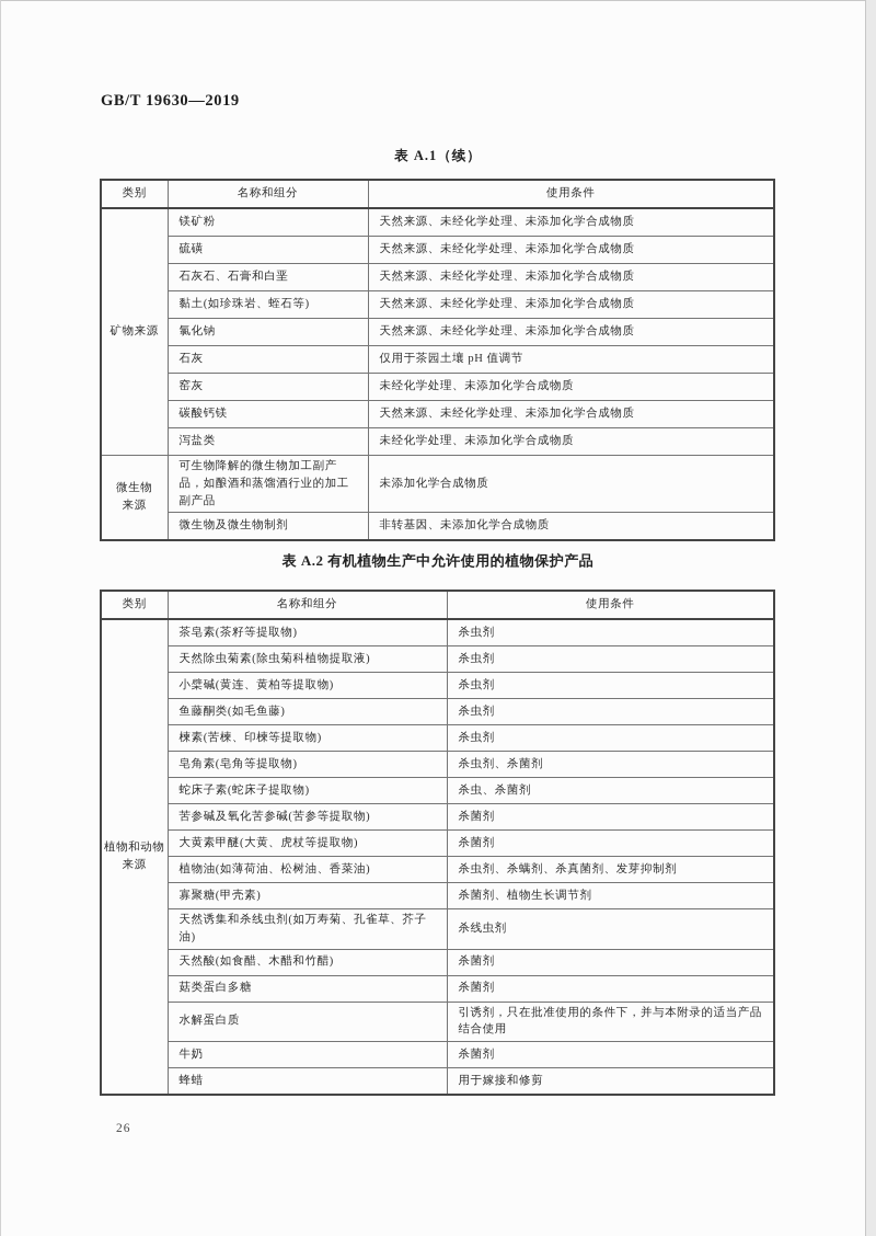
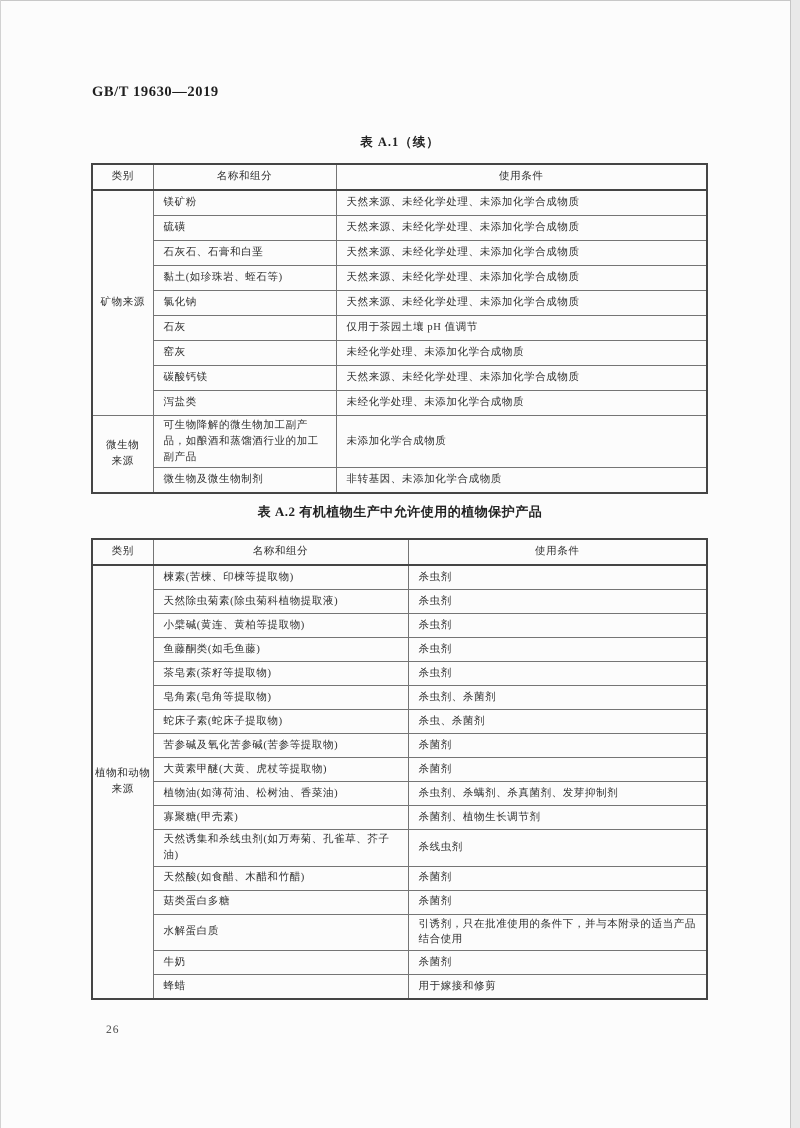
  GB/T 19630—2019
  表 A.1（续）
  类别	名称和组分	使用条件
  矿物来源	镁矿粉	天然来源、未经化学处理、未添加化学合成物质
  硫磺	天然来源、未经化学处理、未添加化学合成物质
  石灰石、石膏和白垩	天然来源、未经化学处理、未添加化学合成物质
  黏土(如珍珠岩、蛭石等)	天然来源、未经化学处理、未添加化学合成物质
  氯化钠	天然来源、未经化学处理、未添加化学合成物质
  石灰	仅用于茶园土壤 pH 值调节
  窑灰	未经化学处理、未添加化学合成物质
  碳酸钙镁	天然来源、未经化学处理、未添加化学合成物质
  泻盐类	未经化学处理、未添加化学合成物质
  微生物 来源	可生物降解的微生物加工副产品，如酿酒和蒸馏酒行业的加工副产品	未添加化学合成物质
  微生物及微生物制剂	非转基因、未添加化学合成物质
  表 A.2 有机植物生产中允许使用的植物保护产品
  类别	名称和组分	使用条件
- 植物和动物 来源	茶皂素(茶籽等提取物)	杀虫剂
+ 植物和动物 来源	楝素(苦楝、印楝等提取物)	杀虫剂
  天然除虫菊素(除虫菊科植物提取液)	杀虫剂
  小檗碱(黄连、黄柏等提取物)	杀虫剂
  鱼藤酮类(如毛鱼藤)	杀虫剂
- 楝素(苦楝、印楝等提取物)	杀虫剂
+ 茶皂素(茶籽等提取物)	杀虫剂
  皂角素(皂角等提取物)	杀虫剂、杀菌剂
  蛇床子素(蛇床子提取物)	杀虫、杀菌剂
  苦参碱及氧化苦参碱(苦参等提取物)	杀菌剂
  大黄素甲醚(大黄、虎杖等提取物)	杀菌剂
  植物油(如薄荷油、松树油、香菜油)	杀虫剂、杀螨剂、杀真菌剂、发芽抑制剂
  寡聚糖(甲壳素)	杀菌剂、植物生长调节剂
  天然诱集和杀线虫剂(如万寿菊、孔雀草、芥子油)	杀线虫剂
  天然酸(如食醋、木醋和竹醋)	杀菌剂
  菇类蛋白多糖	杀菌剂
  水解蛋白质	引诱剂，只在批准使用的条件下，并与本附录的适当产品结合使用
  牛奶	杀菌剂
  蜂蜡	用于嫁接和修剪
  26
